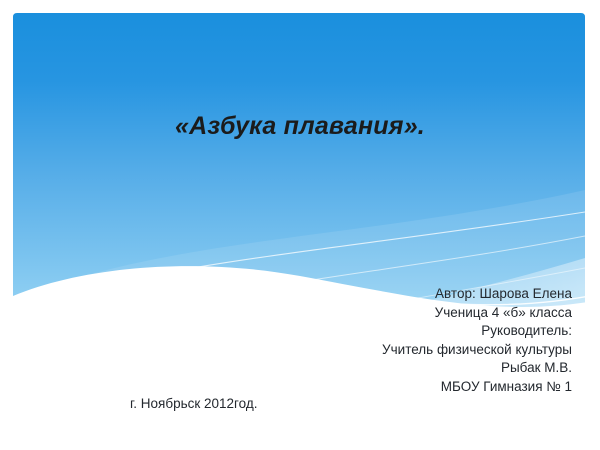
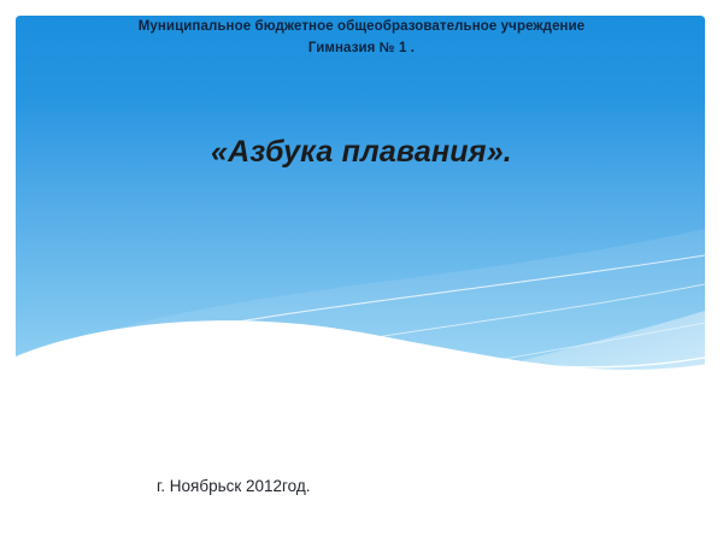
+ Муниципальное бюджетное общеобразовательное учреждение
+ Гимназия № 1 .
  «Азбука плавания».
- Автор: Шарова Елена
- Ученица 4 «б» класса
- Руководитель:
- Учитель физической культуры
- Рыбак М.В.
- МБОУ Гимназия № 1
  г. Ноябрьск 2012год.
